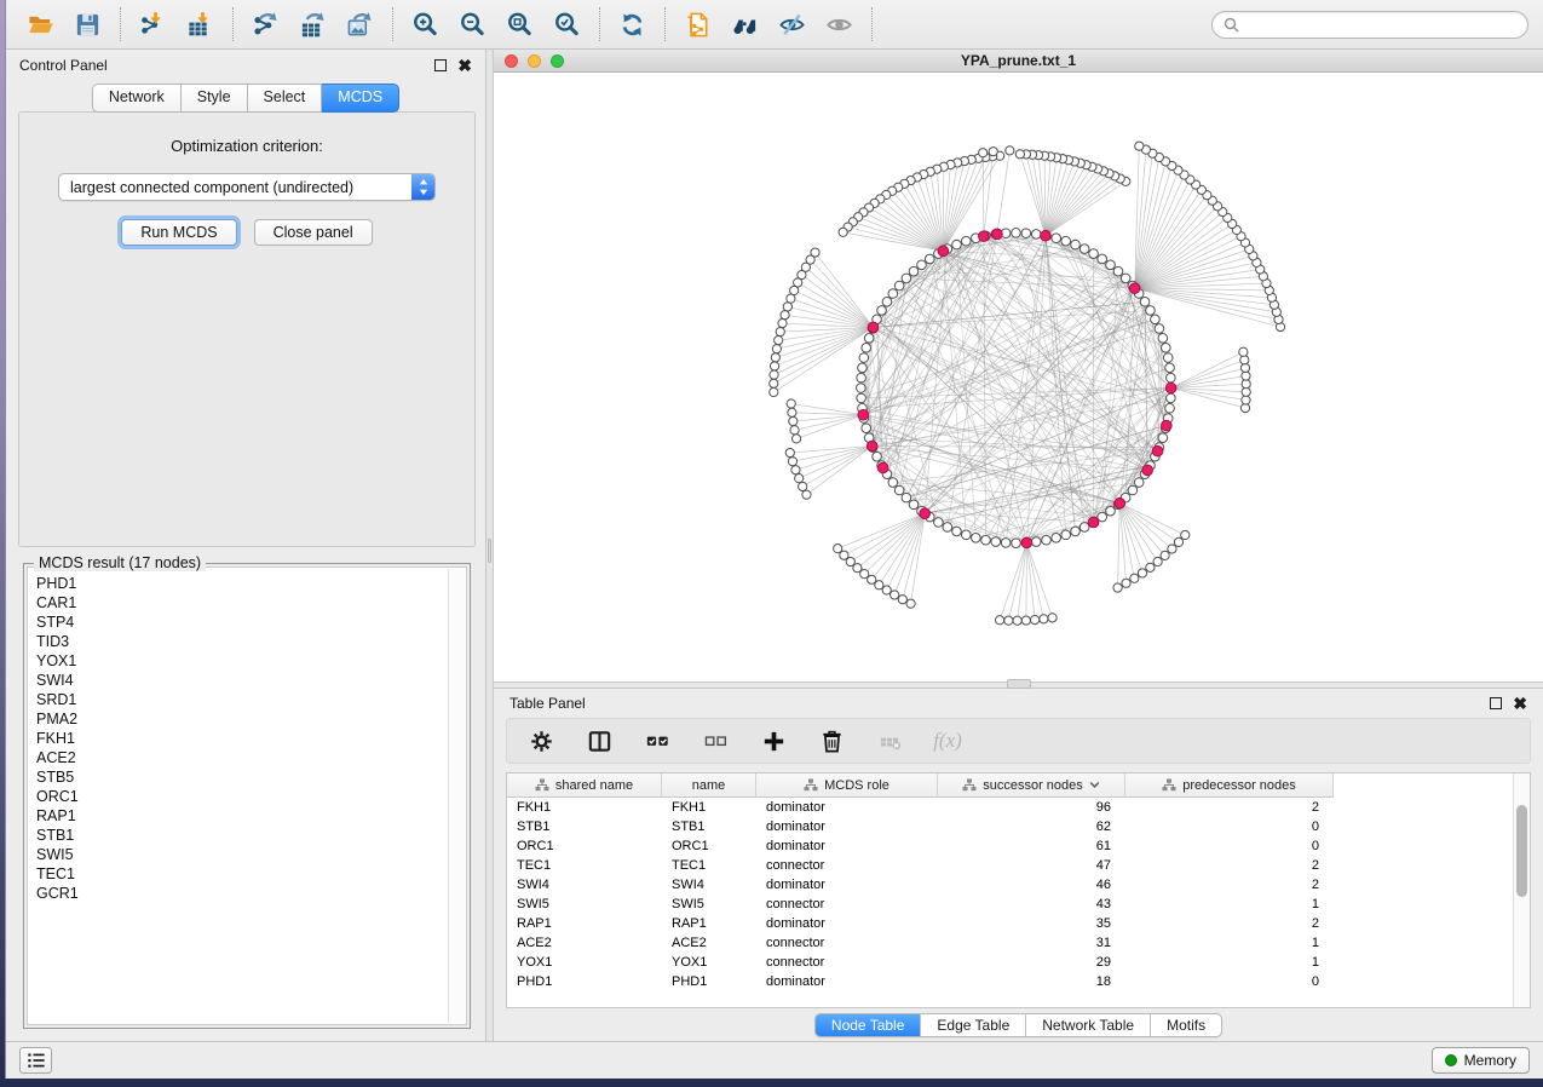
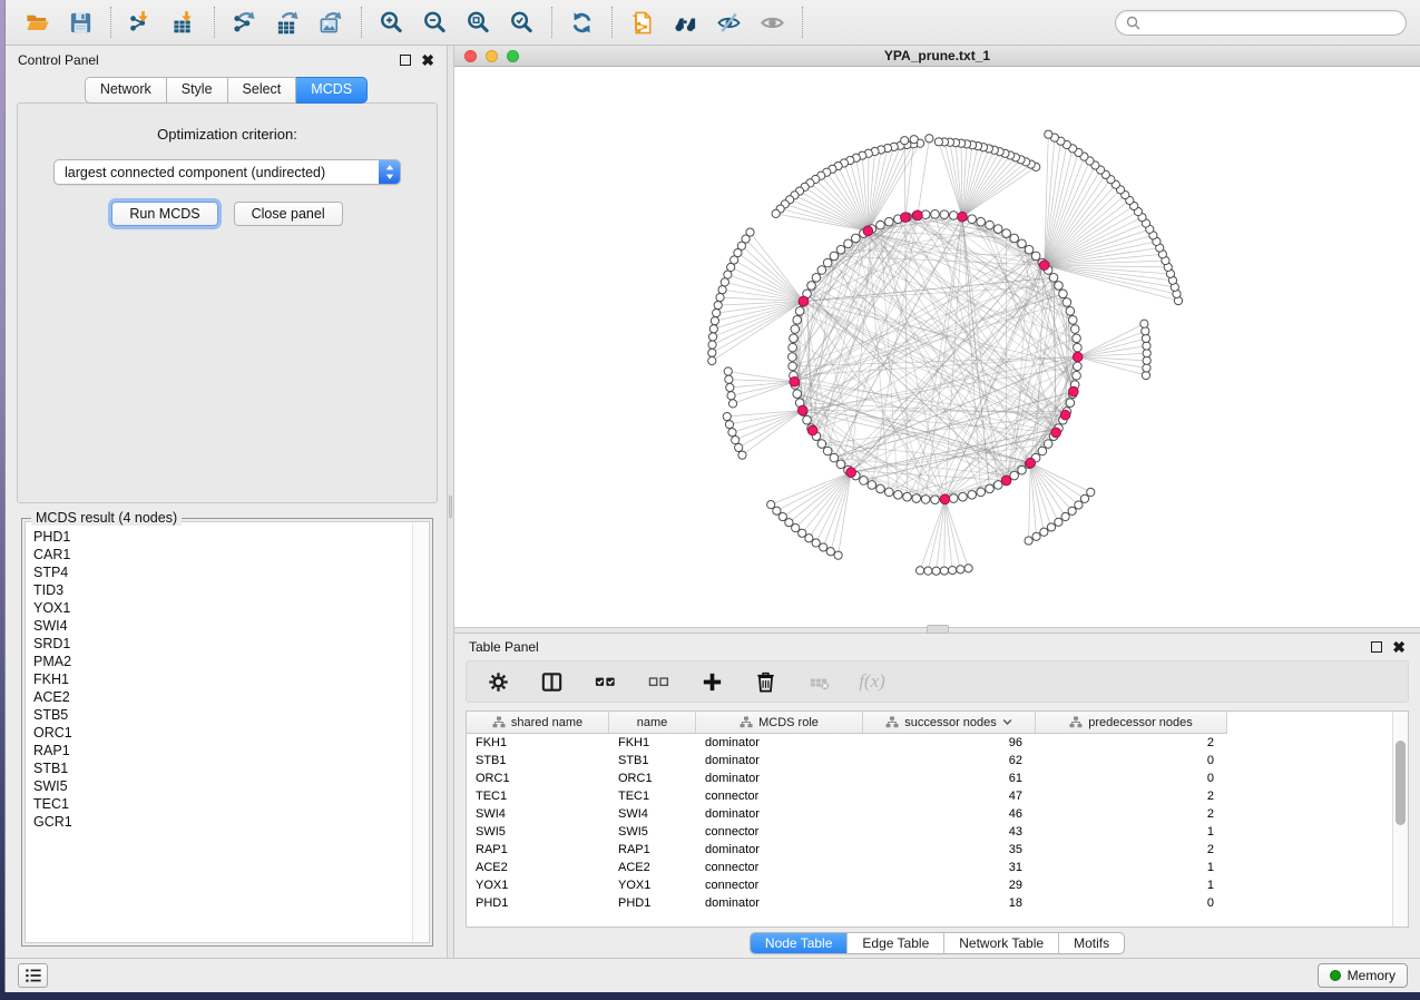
  Control Panel
  ✖
  Network
  Style
  Select
  MCDS
  Optimization criterion:
  largest connected component (undirected)
  Run MCDS
  Close panel
- MCDS result (17 nodes)
+ MCDS result (4 nodes)
  PHD1
  CAR1
  STP4
  TID3
  YOX1
  SWI4
  SRD1
  PMA2
  FKH1
  ACE2
  STB5
  ORC1
  RAP1
  STB1
  SWI5
  TEC1
  GCR1
  YPA_prune.txt_1
  Table Panel
  ✖
  f(x)
  shared name
  name
  MCDS role
  successor nodes
  predecessor nodes
  FKH1
  FKH1
  dominator
  96
  2
  STB1
  STB1
  dominator
  62
  0
  ORC1
  ORC1
  dominator
  61
  0
  TEC1
  TEC1
  connector
  47
  2
  SWI4
  SWI4
  dominator
  46
  2
  SWI5
  SWI5
  connector
  43
  1
  RAP1
  RAP1
  dominator
  35
  2
  ACE2
  ACE2
  connector
  31
  1
  YOX1
  YOX1
  connector
  29
  1
  PHD1
  PHD1
  dominator
  18
  0
  Node Table
  Edge Table
  Network Table
  Motifs
  Memory
